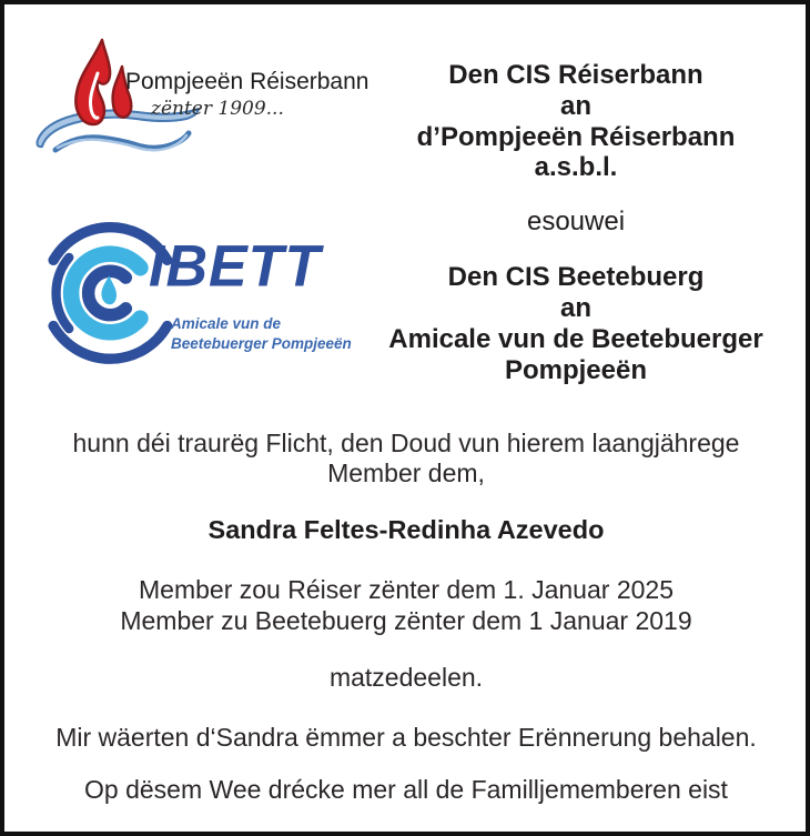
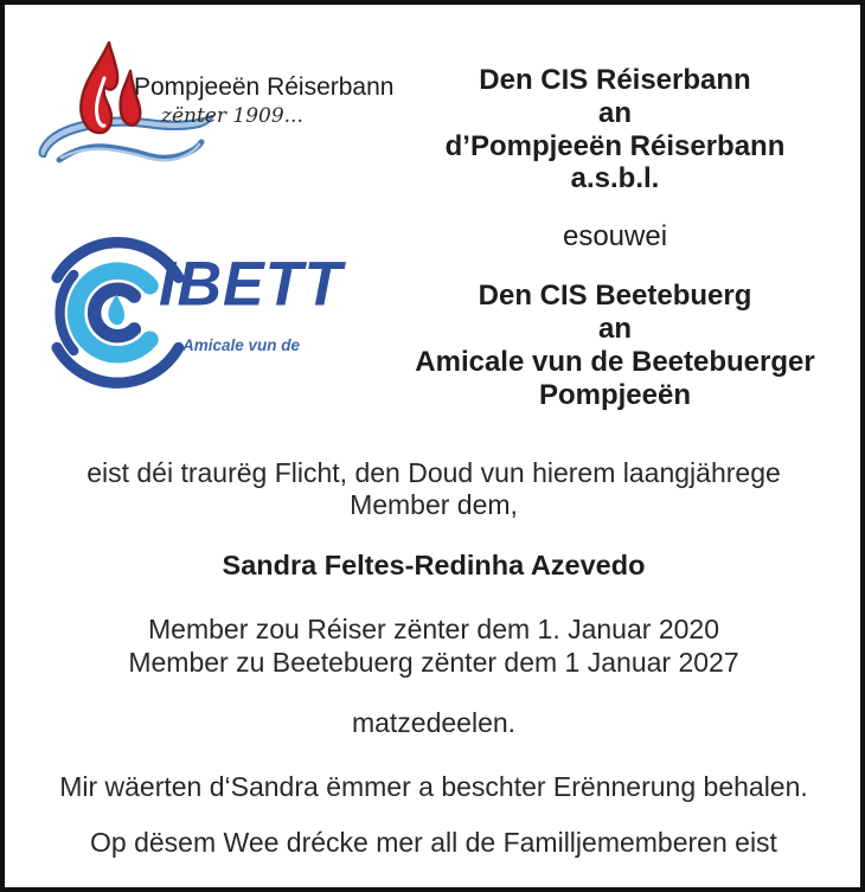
  Pompjeeën Réiserbann
  zënter 1909...
  IBETT
  Amicale vun de
- Beetebuerger Pompjeeën
  Den CIS Réiserbann
  an
  d’Pompjeeën Réiserbann a.s.b.l.
  esouwei
  Den CIS Beetebuerg
  an
  Amicale vun de Beetebuerger
  Pompjeeën
- hunn déi traurëg Flicht, den Doud vun hierem laangjährege
+ eist déi traurëg Flicht, den Doud vun hierem laangjährege
  Member dem,
  Sandra Feltes-Redinha Azevedo
- Member zou Réiser zënter dem 1. Januar 2025
+ Member zou Réiser zënter dem 1. Januar 2020
- Member zu Beetebuerg zënter dem 1 Januar 2019
+ Member zu Beetebuerg zënter dem 1 Januar 2027
  matzedeelen.
  Mir wäerten d‘Sandra ëmmer a beschter Erënnerung behalen.
  Op dësem Wee drécke mer all de Familljememberen eist
